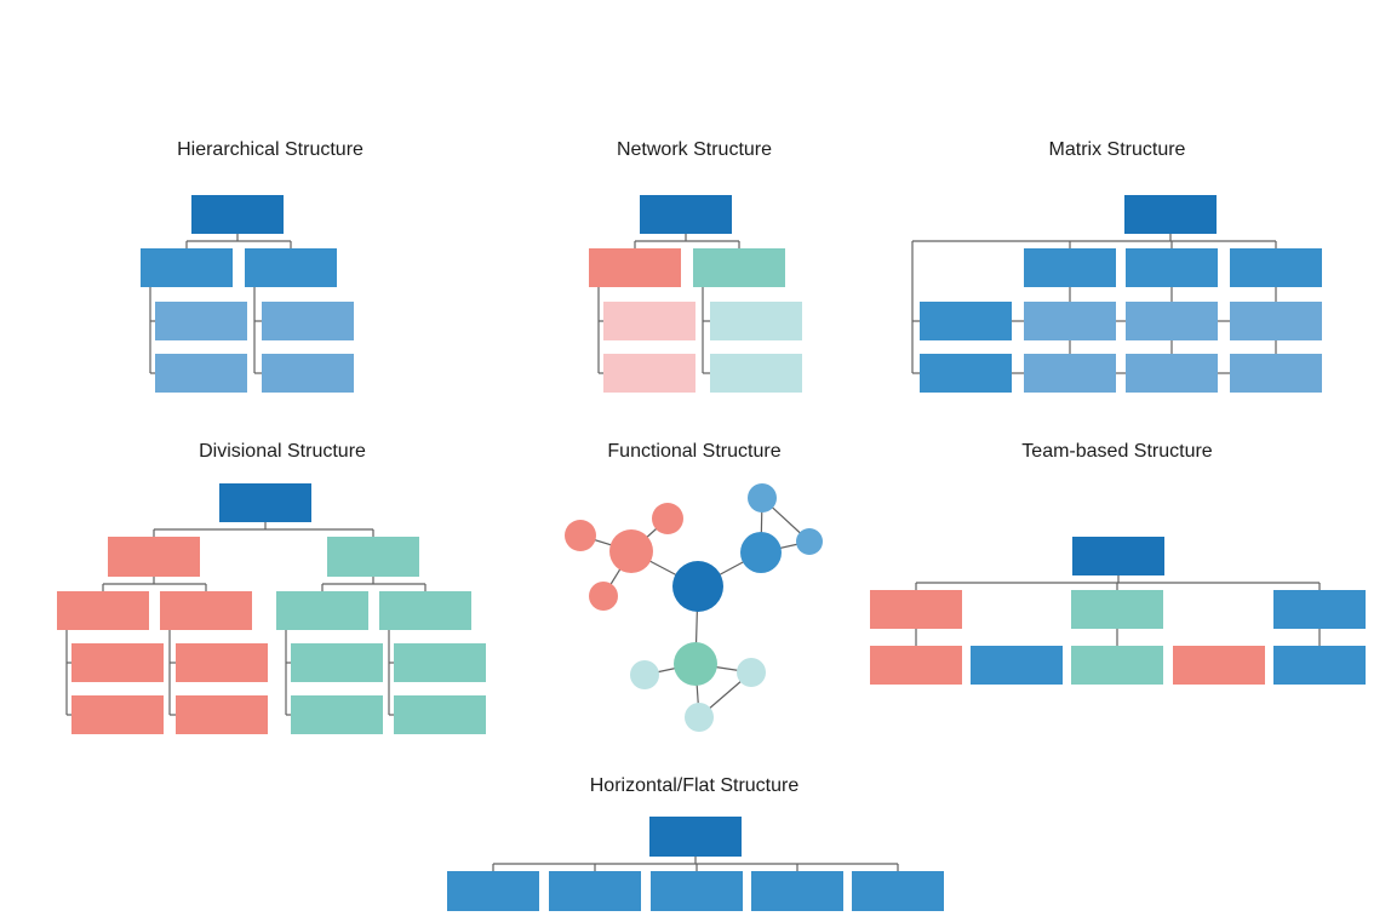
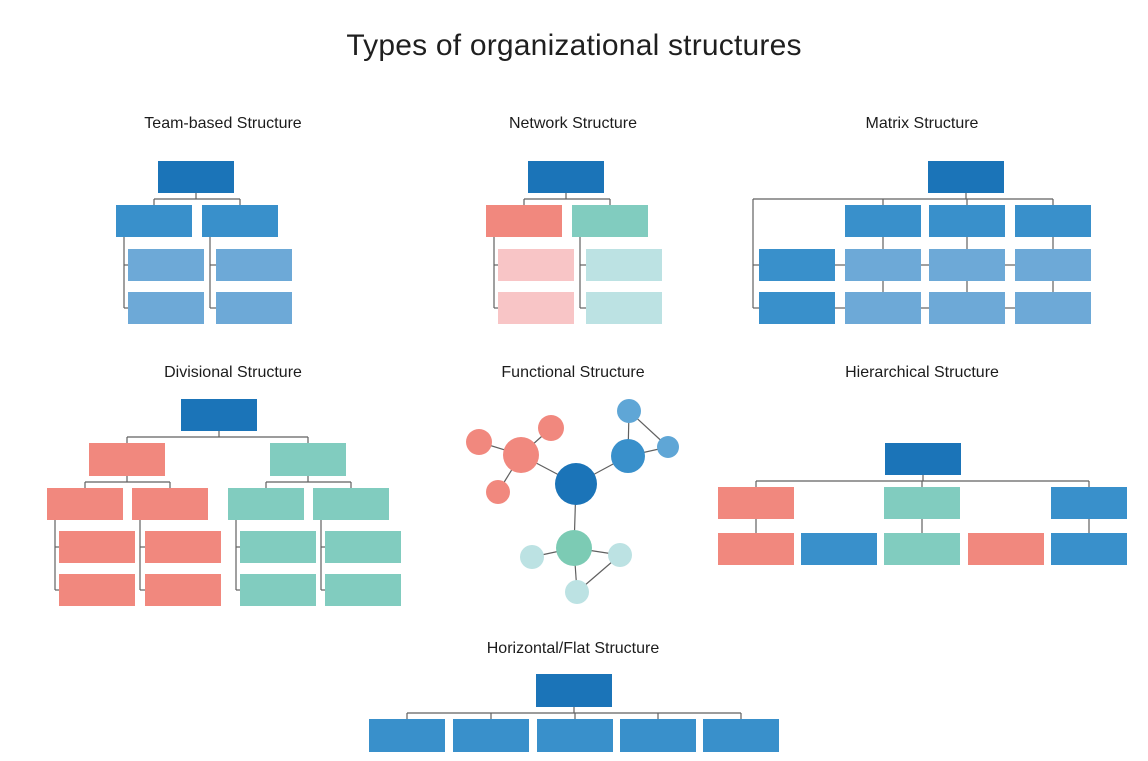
+ Types of organizational structures
- Hierarchical Structure
+ Team-based Structure
  Network Structure
  Matrix Structure
  Divisional Structure
  Functional Structure
- Team-based Structure
+ Hierarchical Structure
  Horizontal/Flat Structure
